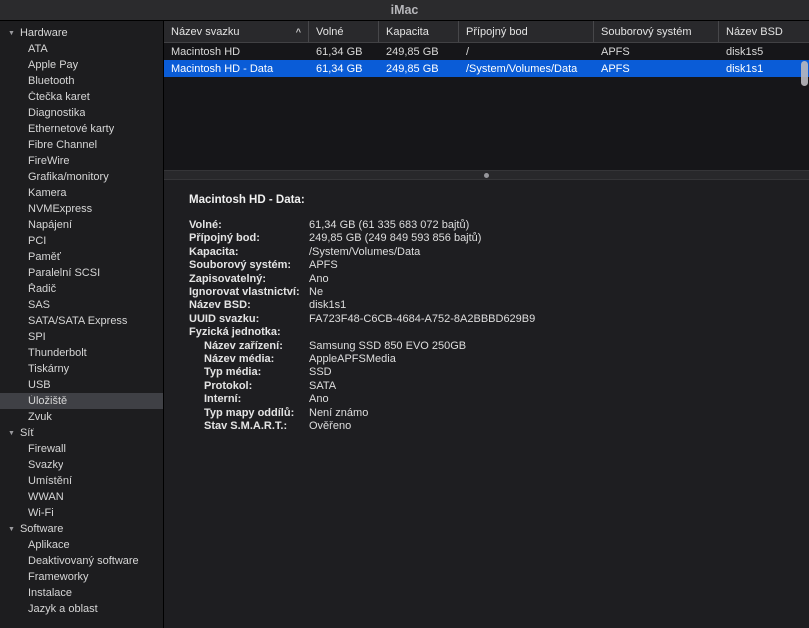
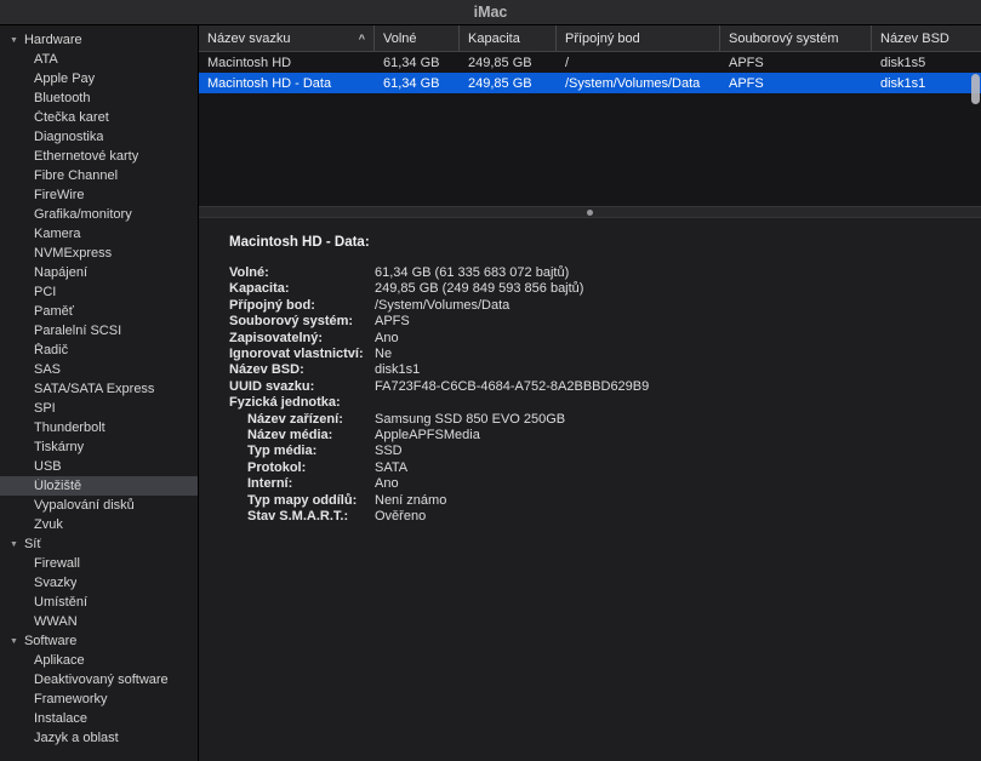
  iMac
  Hardware
  ATA
  Apple Pay
  Bluetooth
  Čtečka karet
  Diagnostika
  Ethernetové karty
  Fibre Channel
  FireWire
  Grafika/monitory
  Kamera
  NVMExpress
  Napájení
  PCI
  Paměť
  Paralelní SCSI
  Řadič
  SAS
  SATA/SATA Express
  SPI
  Thunderbolt
  Tiskárny
  USB
  Úložiště
+ Vypalování disků
  Zvuk
  Síť
  Firewall
  Svazky
  Umístění
  WWAN
- Wi-Fi
  Software
  Aplikace
  Deaktivovaný software
  Frameworky
  Instalace
  Jazyk a oblast
  Název svazku
  ^
  Volné
  Kapacita
  Přípojný bod
  Souborový systém
  Název BSD
  Macintosh HD
  61,34 GB
  249,85 GB
  /
  APFS
  disk1s5
  Macintosh HD - Data
  61,34 GB
  249,85 GB
  /System/Volumes/Data
  APFS
  disk1s1
  Macintosh HD - Data:
  Volné:
  61,34 GB (61 335 683 072 bajtů)
- Přípojný bod:
+ Kapacita:
  249,85 GB (249 849 593 856 bajtů)
- Kapacita:
+ Přípojný bod:
  /System/Volumes/Data
  Souborový systém:
  APFS
  Zapisovatelný:
  Ano
  Ignorovat vlastnictví:
  Ne
  Název BSD:
  disk1s1
  UUID svazku:
  FA723F48-C6CB-4684-A752-8A2BBBD629B9
  Fyzická jednotka:
  Název zařízení:
  Samsung SSD 850 EVO 250GB
  Název média:
  AppleAPFSMedia
  Typ média:
  SSD
  Protokol:
  SATA
  Interní:
  Ano
  Typ mapy oddílů:
  Není známo
  Stav S.M.A.R.T.:
  Ověřeno
